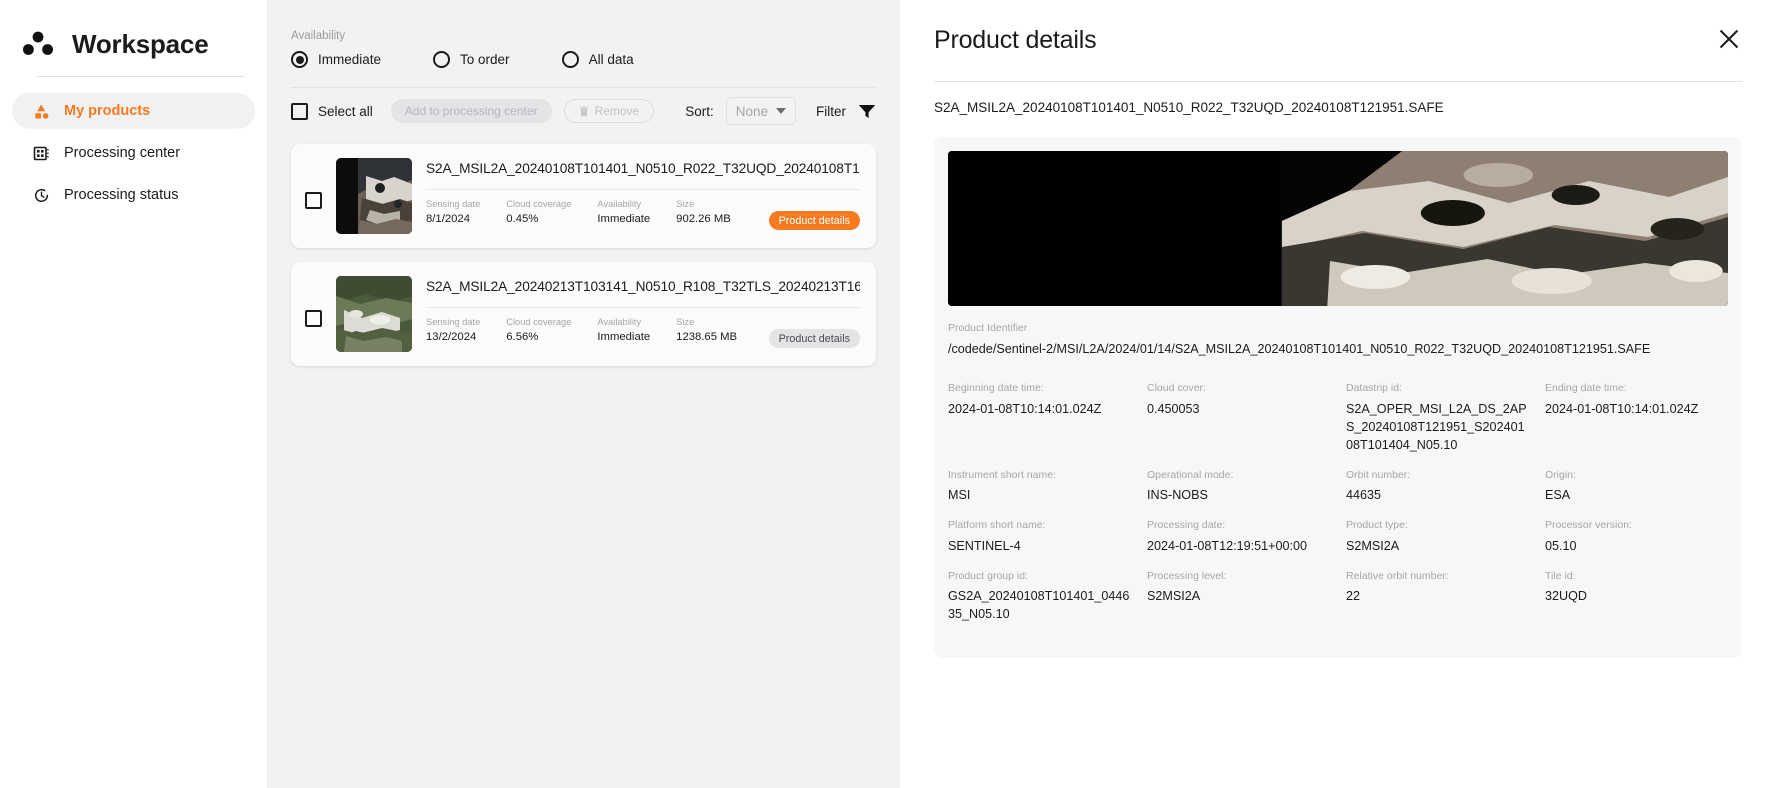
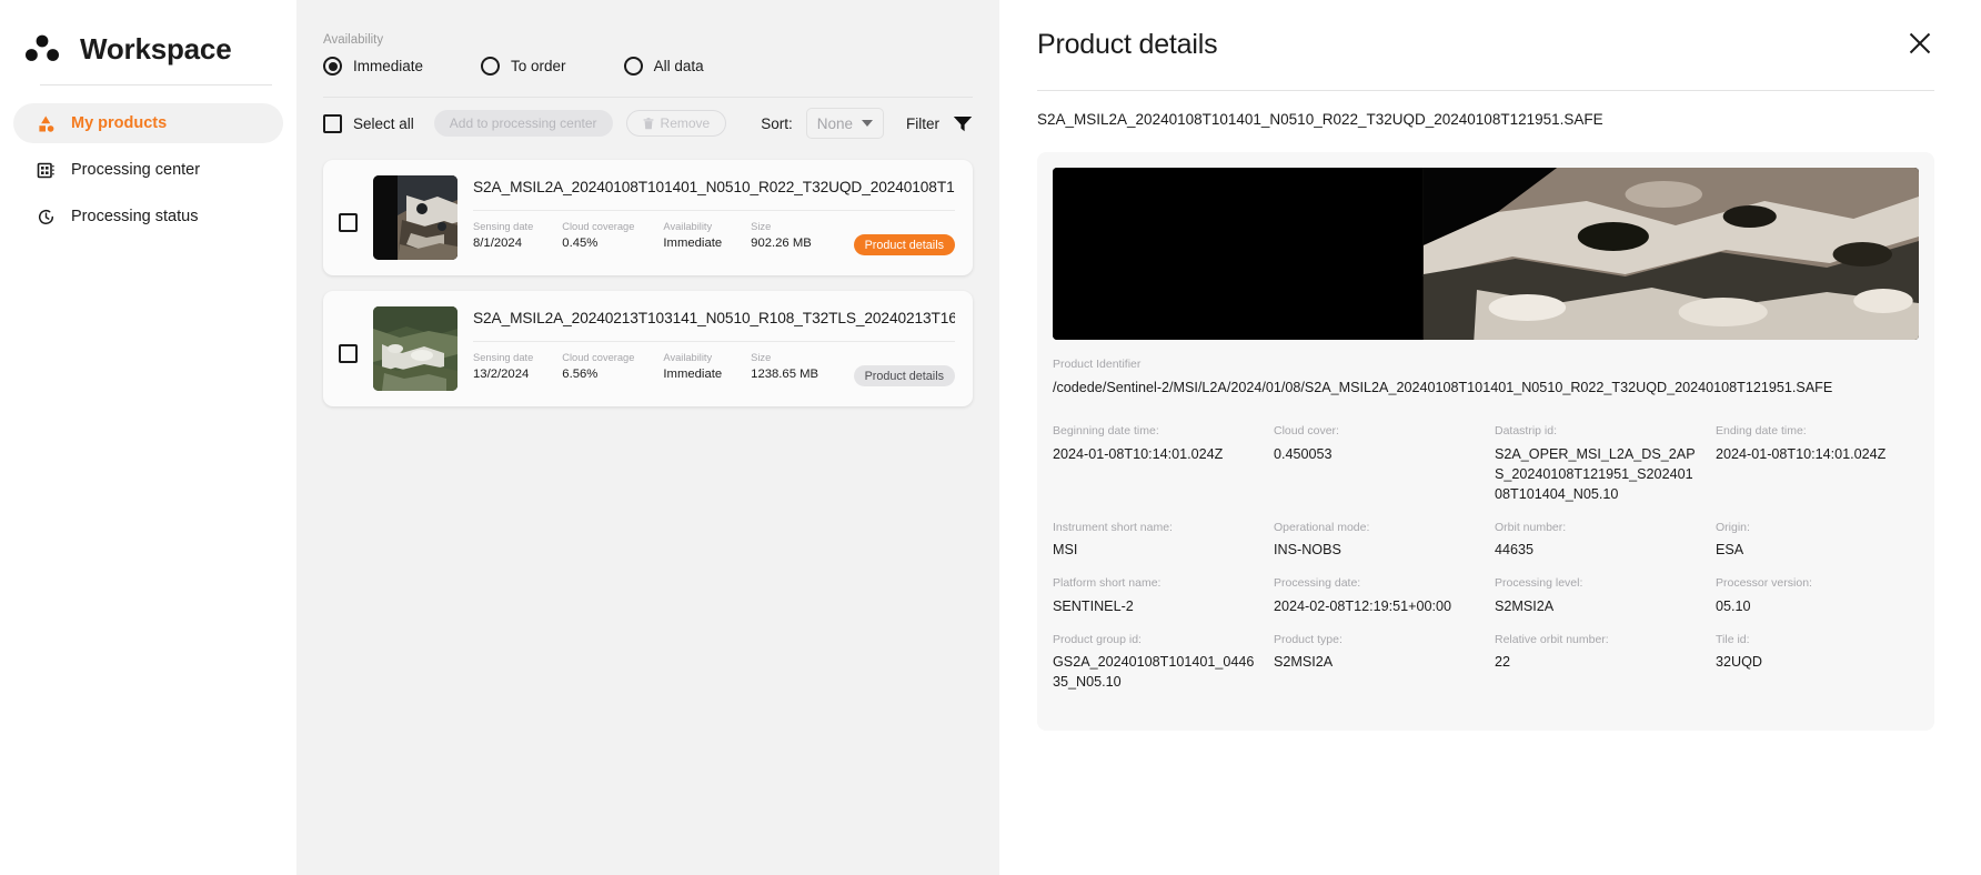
  Workspace
  My products
  Processing center
  Processing status
  Availability
  Immediate
  To order
  All data
  Select all
  Add to processing center
  Remove
  Sort:
  None
  Filter
  S2A_MSIL2A_20240108T101401_N0510_R022_T32UQD_20240108T1
  Sensing date
  8/1/2024
  Cloud coverage
  0.45%
  Availability
  Immediate
  Size
  902.26 MB
  Product details
  S2A_MSIL2A_20240213T103141_N0510_R108_T32TLS_20240213T16
  Sensing date
  13/2/2024
  Cloud coverage
  6.56%
  Availability
  Immediate
  Size
  1238.65 MB
  Product details
  Product details
  S2A_MSIL2A_20240108T101401_N0510_R022_T32UQD_20240108T121951.SAFE
  Product Identifier
- /codede/Sentinel-2/MSI/L2A/2024/01/14/S2A_MSIL2A_20240108T101401_N0510_R022_T32UQD_20240108T121951.SAFE
+ /codede/Sentinel-2/MSI/L2A/2024/01/08/S2A_MSIL2A_20240108T101401_N0510_R022_T32UQD_20240108T121951.SAFE
  Beginning date time:
  2024-01-08T10:14:01.024Z
  Cloud cover:
  0.450053
  Datastrip id:
  S2A_OPER_MSI_L2A_DS_2APS_20240108T121951_S20240108T101404_N05.10
  Ending date time:
  2024-01-08T10:14:01.024Z
  Instrument short name:
  MSI
  Operational mode:
  INS-NOBS
  Orbit number:
  44635
  Origin:
  ESA
  Platform short name:
- SENTINEL-4
+ SENTINEL-2
  Processing date:
- 2024-01-08T12:19:51+00:00
+ 2024-02-08T12:19:51+00:00
- Product type:
+ Processing level:
  S2MSI2A
  Processor version:
  05.10
  Product group id:
  GS2A_20240108T101401_044635_N05.10
- Processing level:
+ Product type:
  S2MSI2A
  Relative orbit number:
  22
  Tile id:
  32UQD
